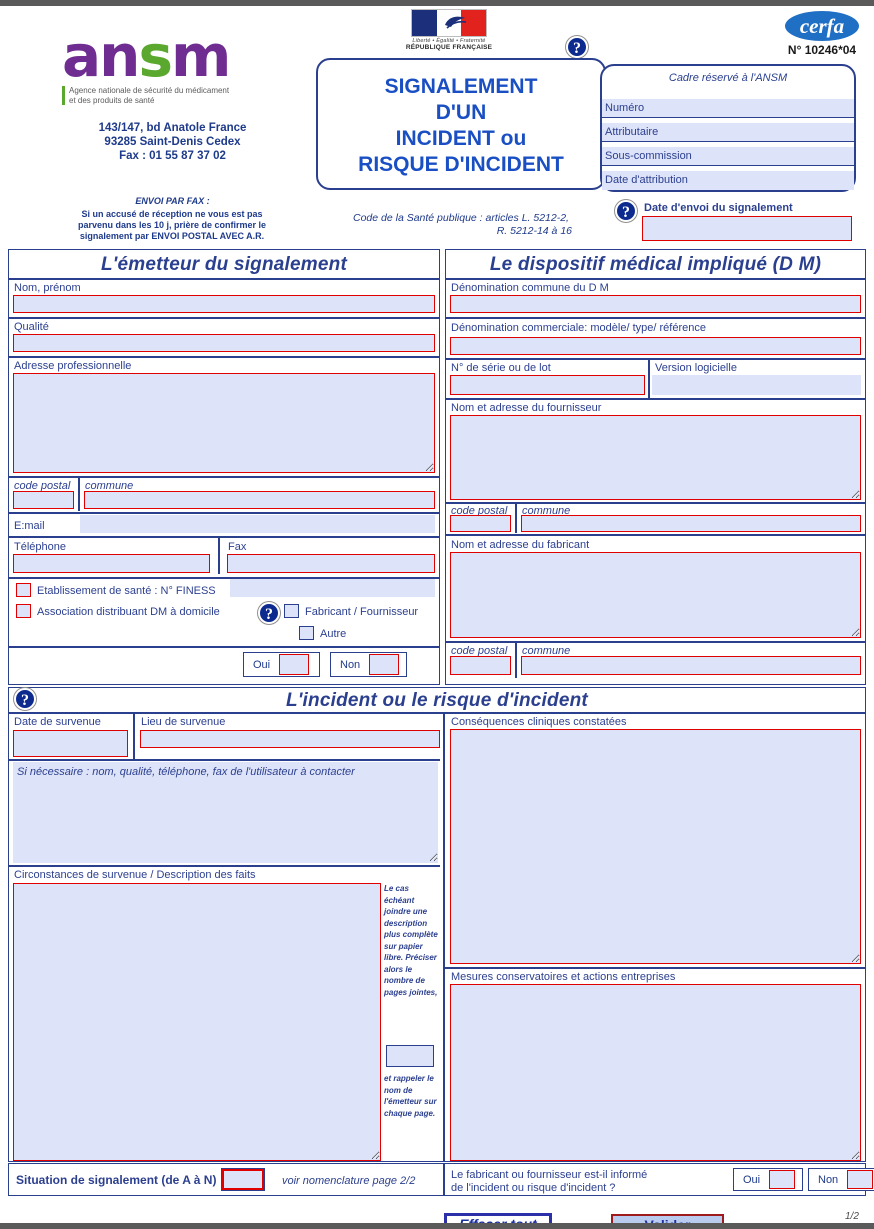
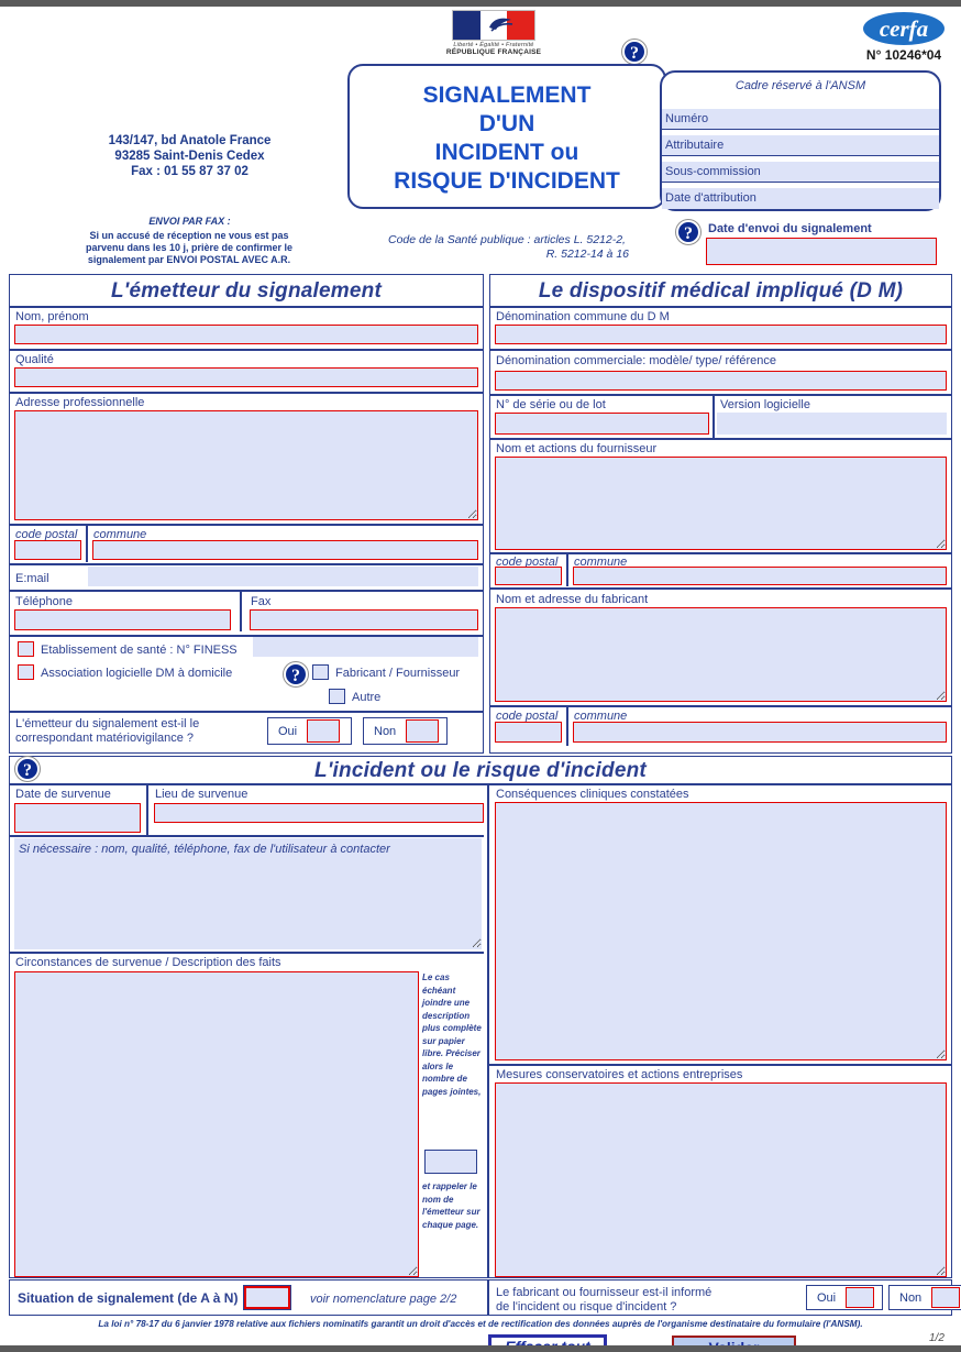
- ansm
- Agence nationale de sécurité du médicament
- et des produits de santé
  143/147, bd Anatole France
  93285 Saint-Denis Cedex
  Fax : 01 55 87 37 02
  ENVOI PAR FAX :
  Si un accusé de réception ne vous est pas
  parvenu dans les 10 j, prière de confirmer le
  signalement par ENVOI POSTAL AVEC A.R.
  cerfa
  N° 10246*04
  ?
  SIGNALEMENT
  D'UN
  INCIDENT ou
  RISQUE D'INCIDENT
  Code de la Santé publique : articles L. 5212-2,
  R. 5212-14 à 16
  Cadre réservé à l'ANSM
  Numéro
  Attributaire
  Sous-commission
  Date d'attribution
  ?
  Date d'envoi du signalement
  L'émetteur du signalement
  Nom, prénom
  Qualité
  Adresse professionnelle
  code postal
  commune
  E:mail
  Téléphone
  Fax
  Etablissement de santé : N° FINESS
- Association distribuant DM à domicile
+ Association logicielle DM à domicile
  ?
  Fabricant / Fournisseur
  Autre
+ L'émetteur du signalement est-il le
+ correspondant matériovigilance ?
  Oui
  Non
  Le dispositif médical impliqué (D M)
  Dénomination commune du D M
  Dénomination commerciale: modèle/ type/ référence
  N° de série ou de lot
  Version logicielle
- Nom et adresse du fournisseur
+ Nom et actions du fournisseur
  code postal
  commune
  Nom et adresse du fabricant
  code postal
  commune
  L'incident ou le risque d'incident
  ?
  Date de survenue
  Lieu de survenue
  Si nécessaire : nom, qualité, téléphone, fax de l'utilisateur à contacter
  Circonstances de survenue / Description des faits
  Le cas échéant joindre une description plus complète sur papier libre. Préciser alors le nombre de pages jointes,
  et rappeler le nom de l'émetteur sur chaque page.
  Conséquences cliniques constatées
  Mesures conservatoires et actions entreprises
  Situation de signalement (de A à N)
  voir nomenclature page 2/2
  Le fabricant ou fournisseur est-il informé
  de l'incident ou risque d'incident ?
  Oui
  Non
+ La loi n° 78-17 du 6 janvier 1978 relative aux fichiers nominatifs garantit un droit d'accès et de rectification des données auprès de l'organisme destinataire du formulaire (l'ANSM).
  1/2
